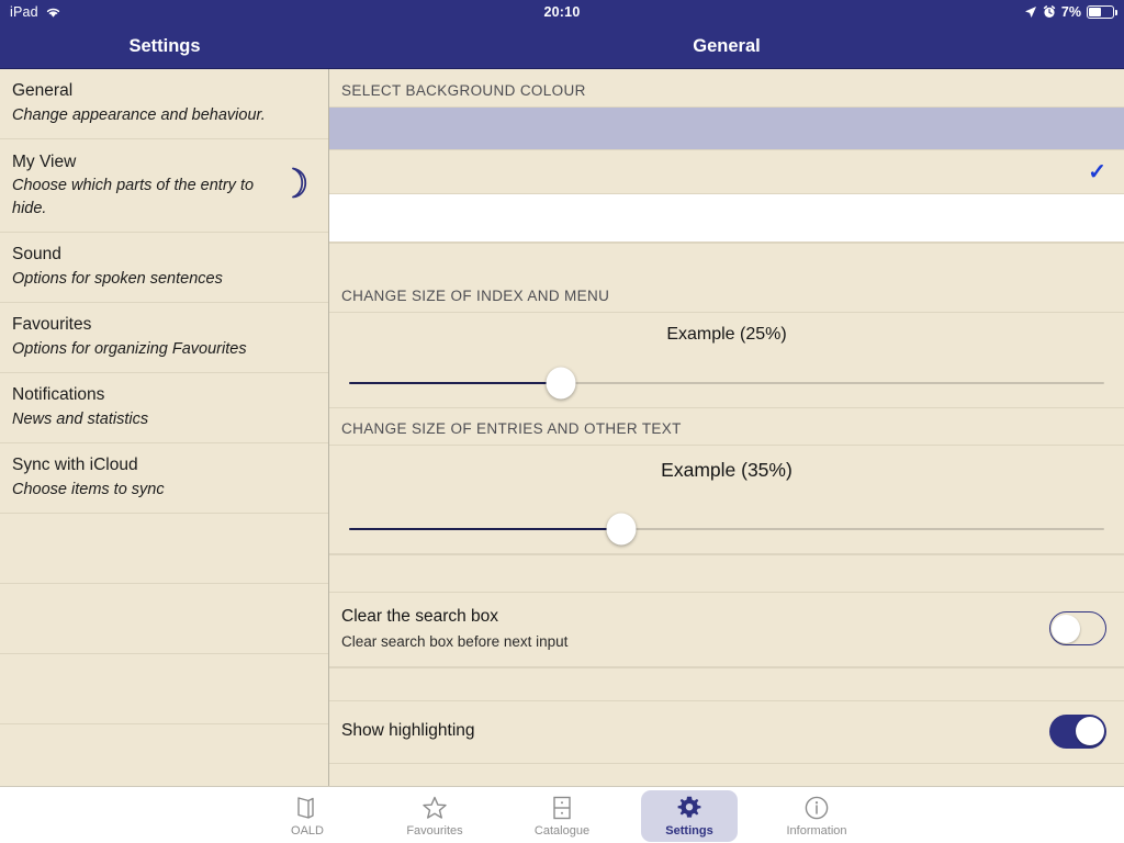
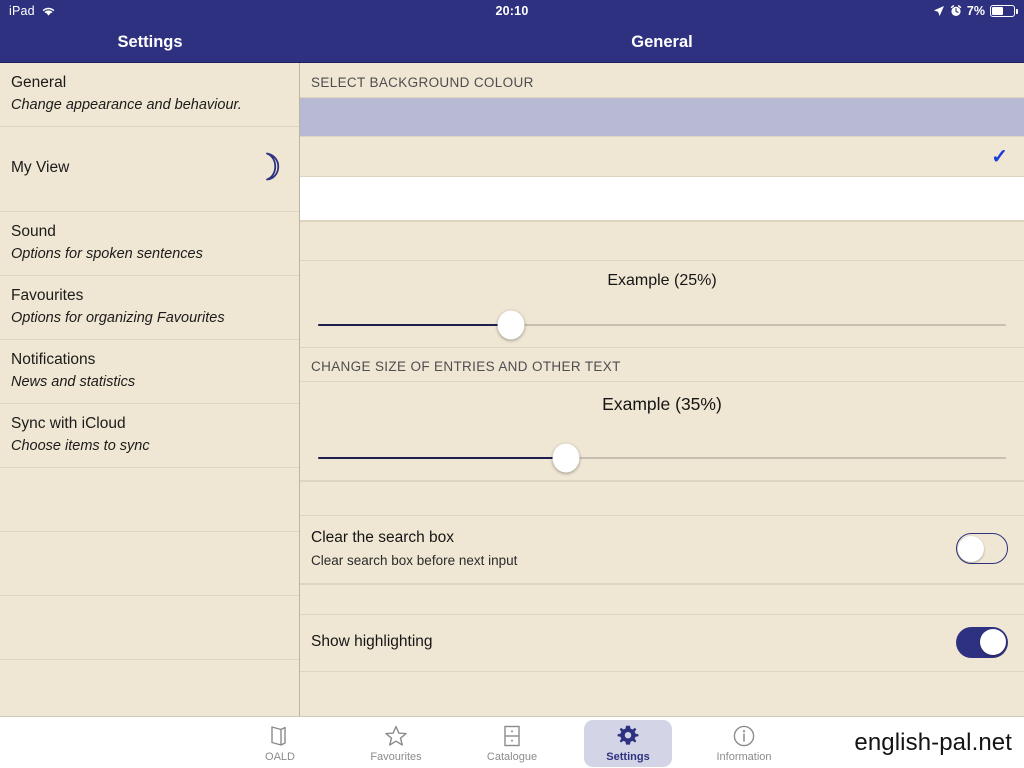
  iPad
  20:10
  7%
  Settings
  General
  General
  Change appearance and behaviour.
  My View
- Choose which parts of the entry to hide.
  Sound
  Options for spoken sentences
  Favourites
  Options for organizing Favourites
  Notifications
  News and statistics
  Sync with iCloud
  Choose items to sync
  SELECT BACKGROUND COLOUR
  ✓
- CHANGE SIZE OF INDEX AND MENU
  Example (25%)
  CHANGE SIZE OF ENTRIES AND OTHER TEXT
  Example (35%)
  Clear the search box
  Clear search box before next input
  Show highlighting
  OALD
  Favourites
  Catalogue
  Settings
  Information
+ english-pal.net
